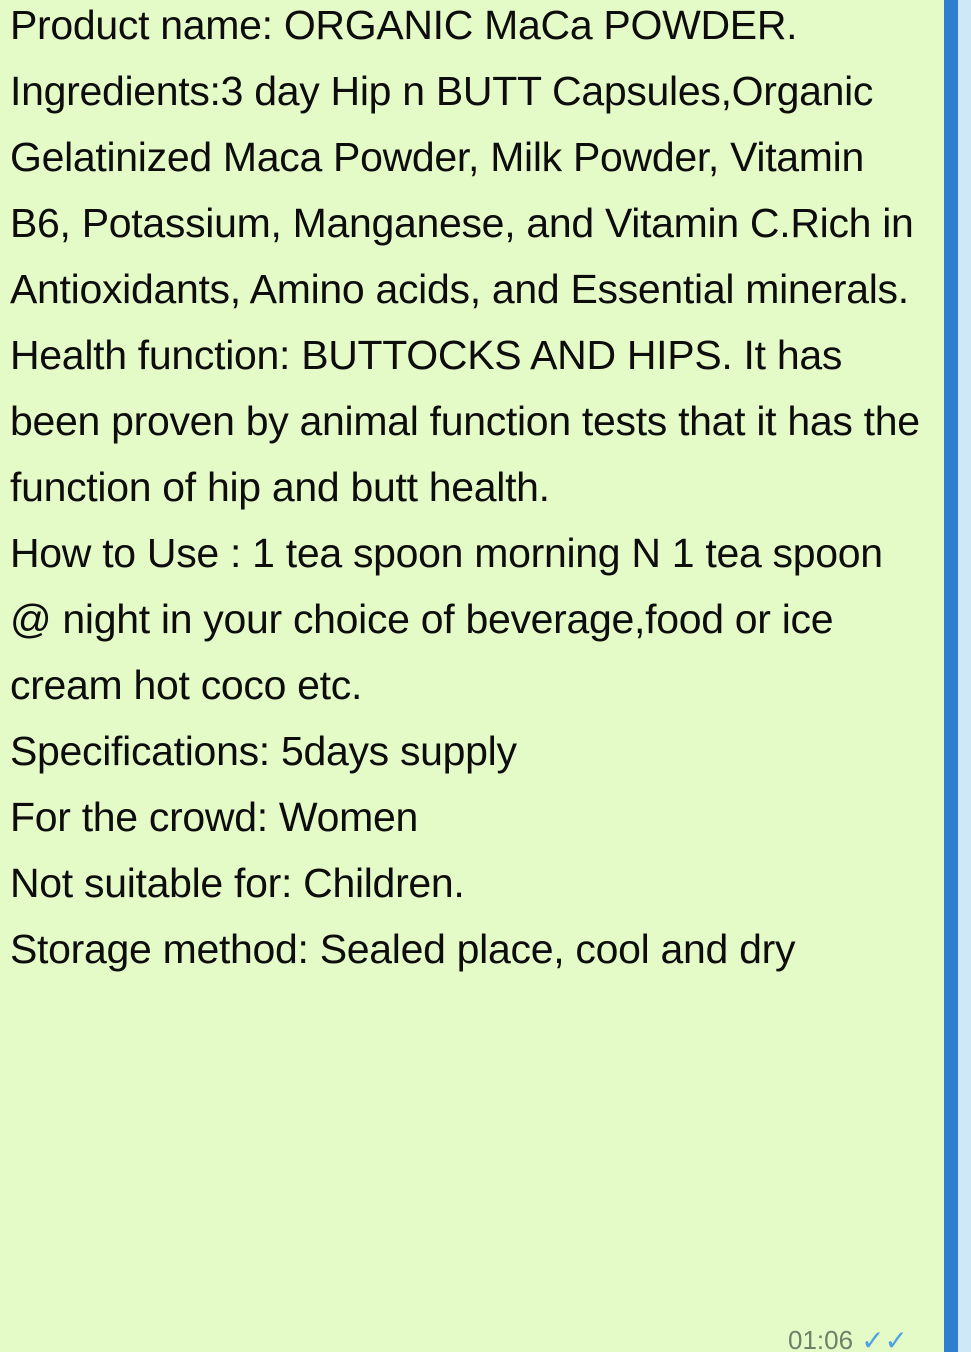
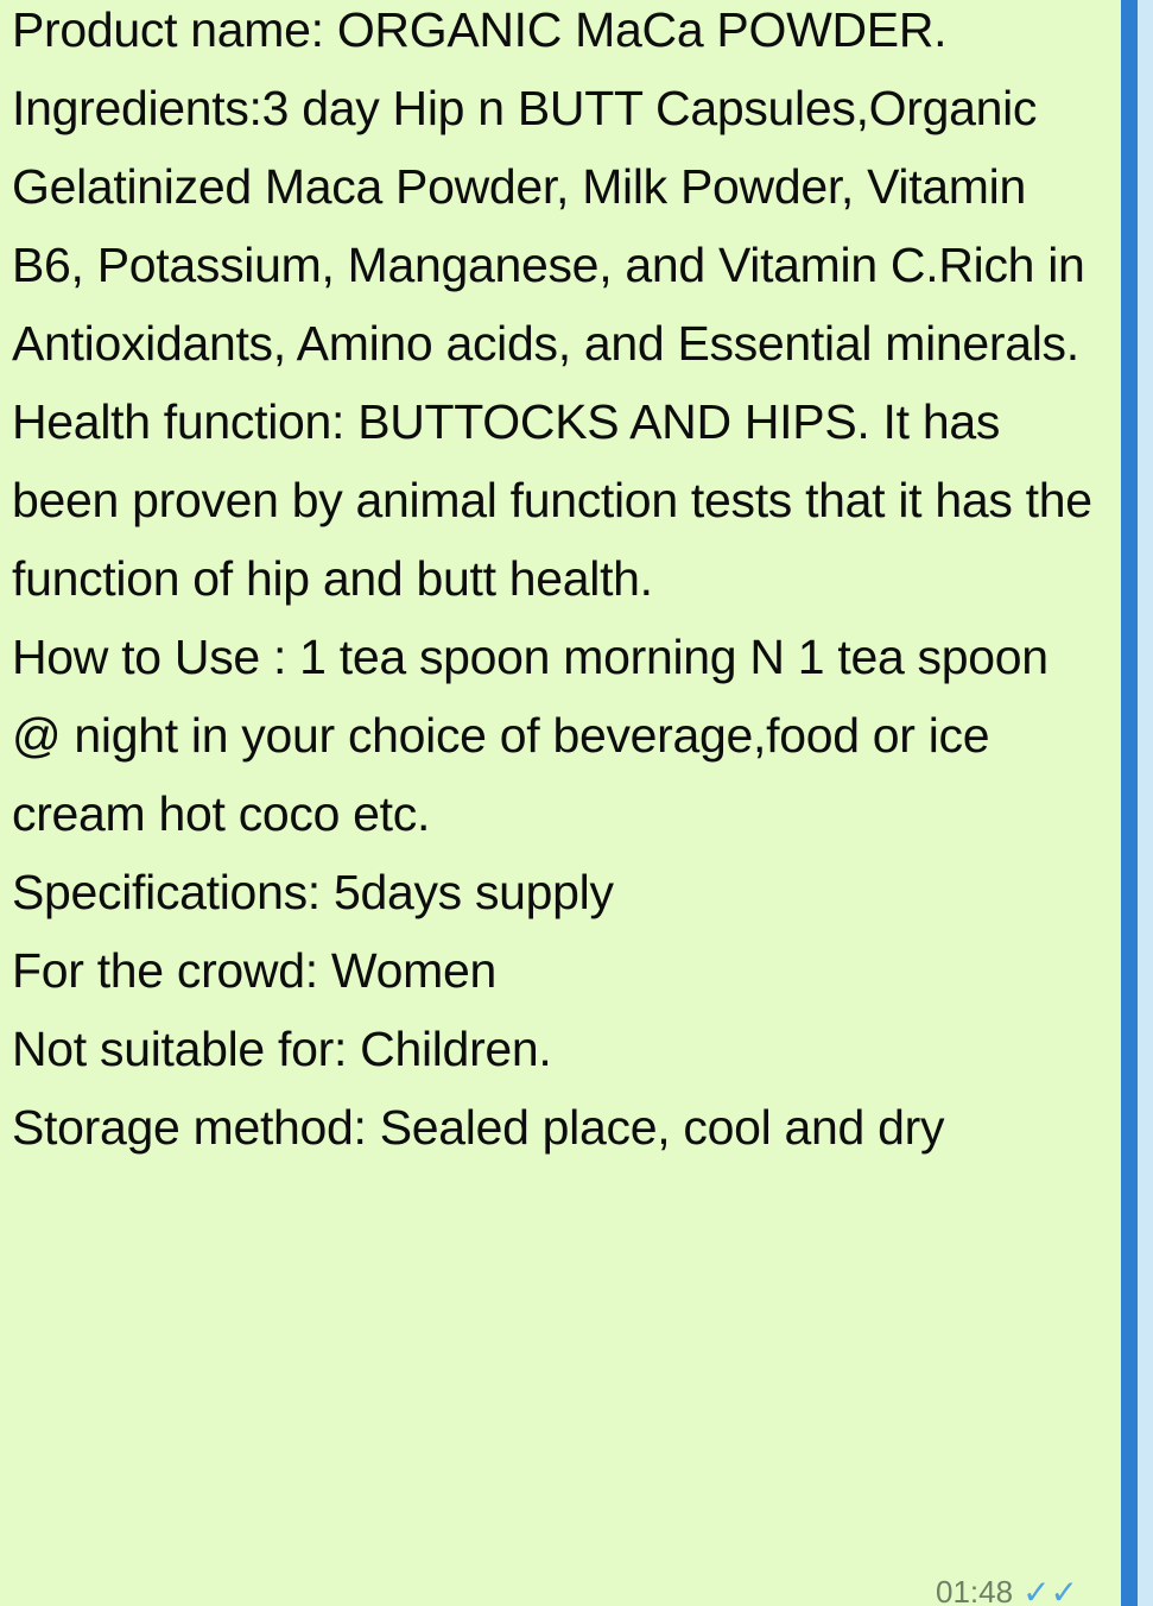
  Product name: ORGANIC MaCa POWDER.
  Ingredients:3 day Hip n BUTT Capsules,Organic Gelatinized Maca Powder, Milk Powder, Vitamin B6, Potassium, Manganese, and Vitamin C.Rich in Antioxidants, Amino acids, and Essential minerals.
  Health function: BUTTOCKS AND HIPS. It has been proven by animal function tests that it has the function of hip and butt health.
  How to Use : 1 tea spoon morning N 1 tea spoon @ night in your choice of beverage,food or ice cream hot coco etc.
  Specifications: 5days supply
  For the crowd: Women
  Not suitable for: Children.
  Storage method: Sealed place, cool and dry
- 01:06
+ 01:48
  ✓✓
